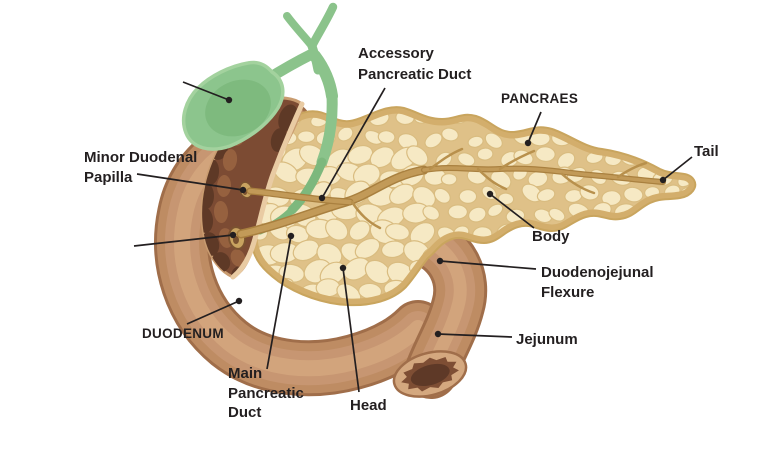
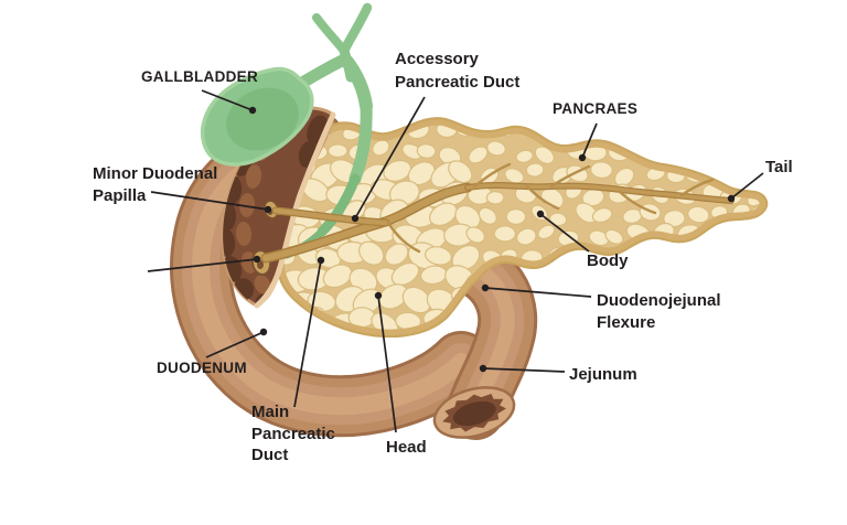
+ GALLBLADDER
  Accessory Pancreatic Duct
  PANCRAES
  Tail
  Minor Duodenal Papilla
  Body
  Duodenojejunal Flexure
  DUODENUM
  Jejunum
  Main Pancreatic Duct
  Head
